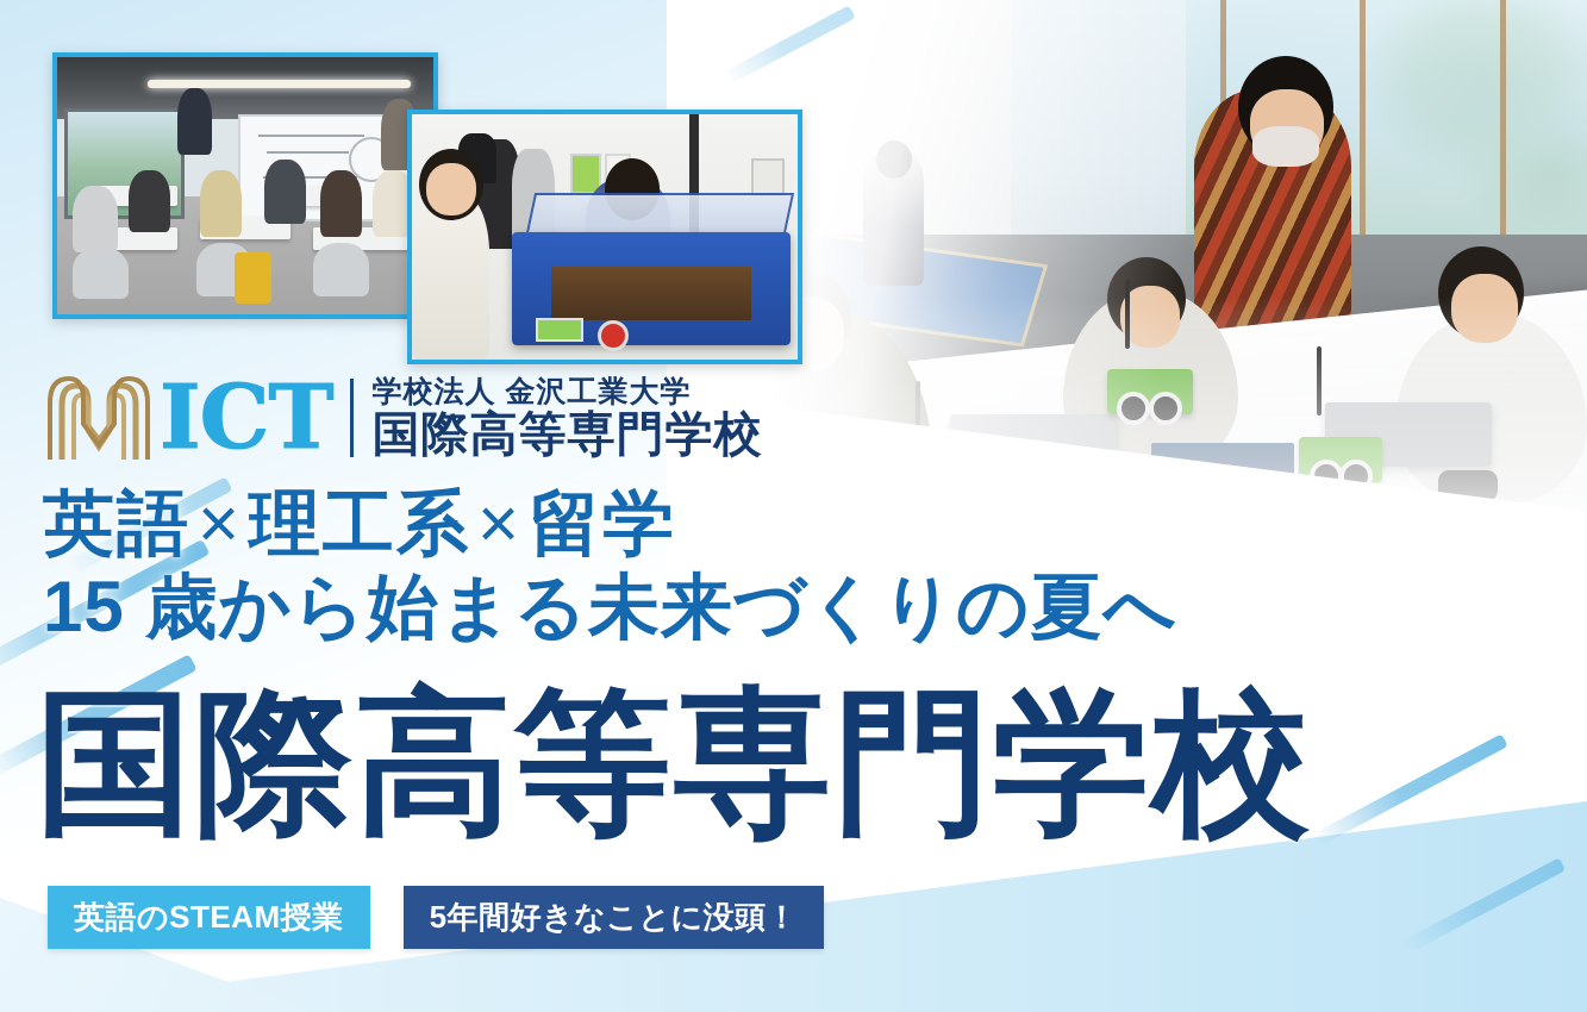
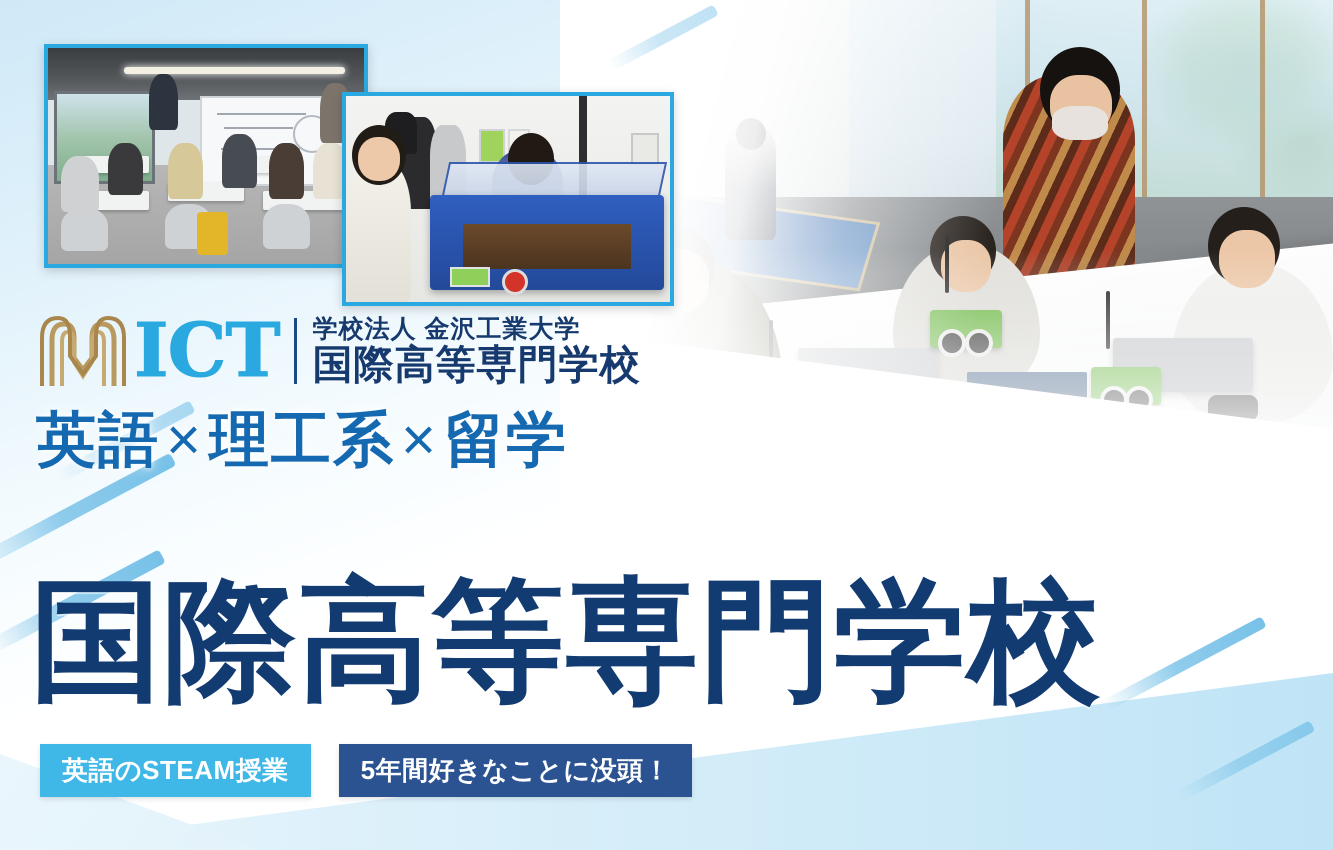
  ICT
  学校法人 金沢工業大学
  国際高等専門学校
  英語×理工系×留学
- 15 歳から始まる未来づくりの夏へ
  国際高等専門学校
  英語のSTEAM授業
  5年間好きなことに没頭！
